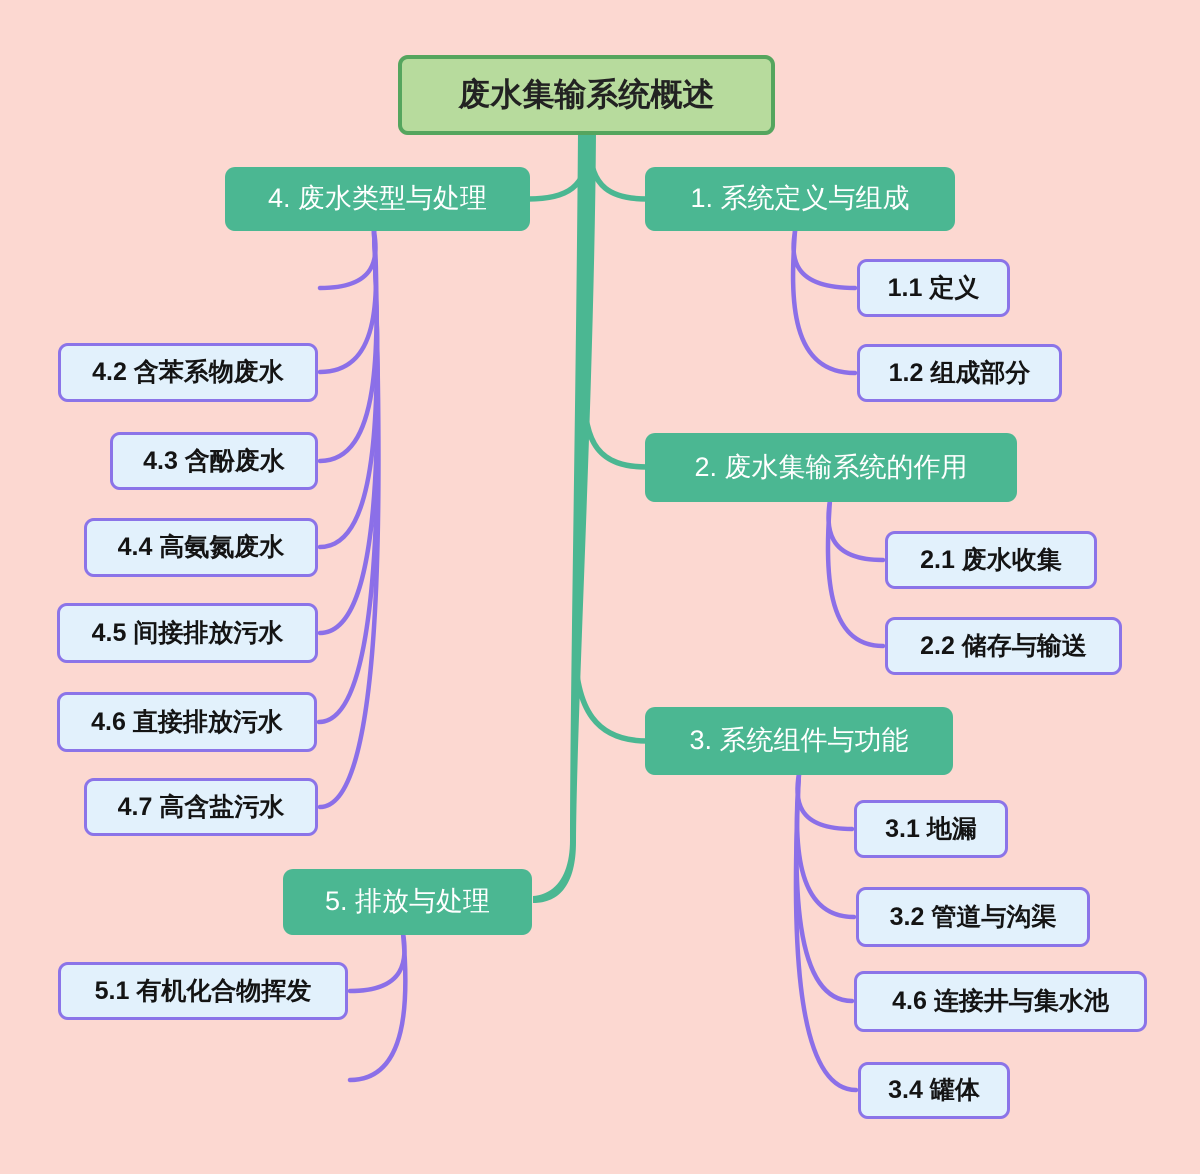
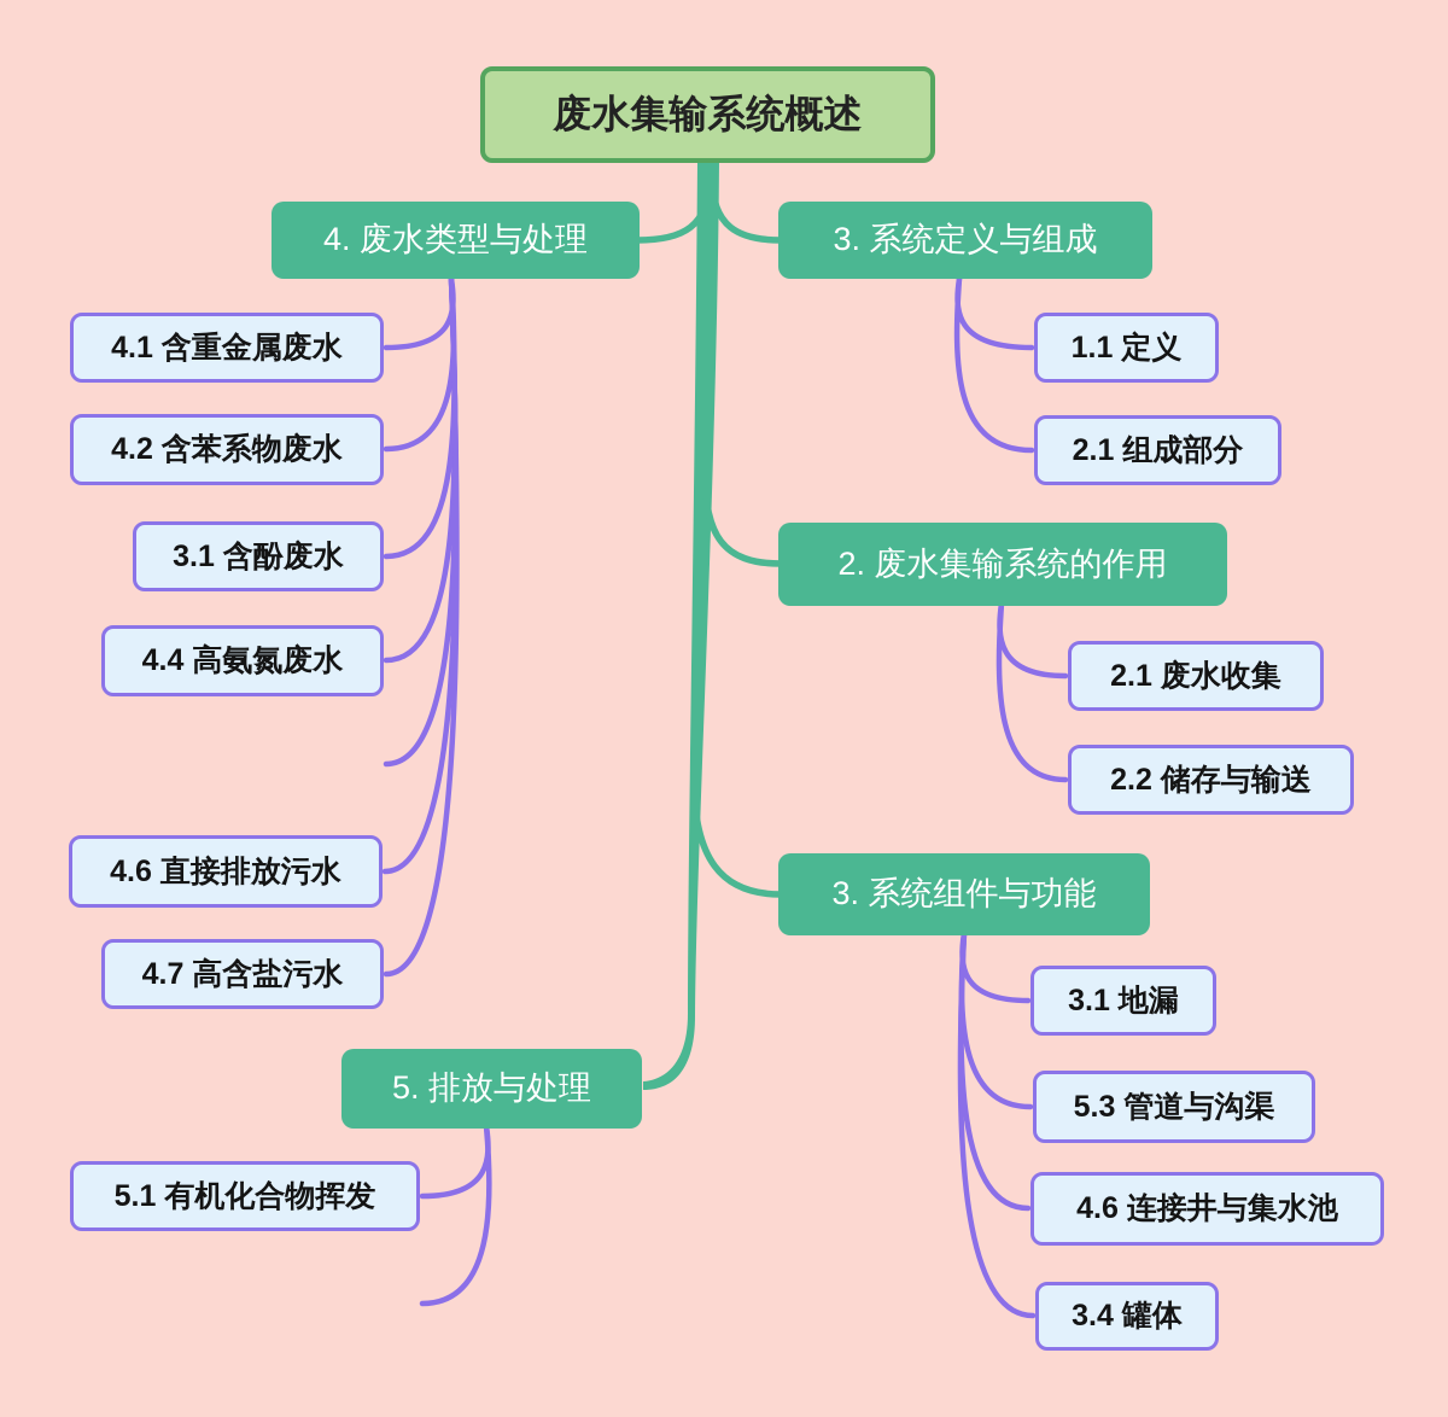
  废水集输系统概述
- 1. 系统定义与组成
+ 3. 系统定义与组成
  2. 废水集输系统的作用
  3. 系统组件与功能
  4. 废水类型与处理
  5. 排放与处理
  1.1 定义
- 1.2 组成部分
+ 2.1 组成部分
  2.1 废水收集
  2.2 储存与输送
  3.1 地漏
- 3.2 管道与沟渠
+ 5.3 管道与沟渠
  4.6 连接井与集水池
  3.4 罐体
+ 4.1 含重金属废水
  4.2 含苯系物废水
- 4.3 含酚废水
+ 3.1 含酚废水
  4.4 高氨氮废水
- 4.5 间接排放污水
  4.6 直接排放污水
  4.7 高含盐污水
  5.1 有机化合物挥发
